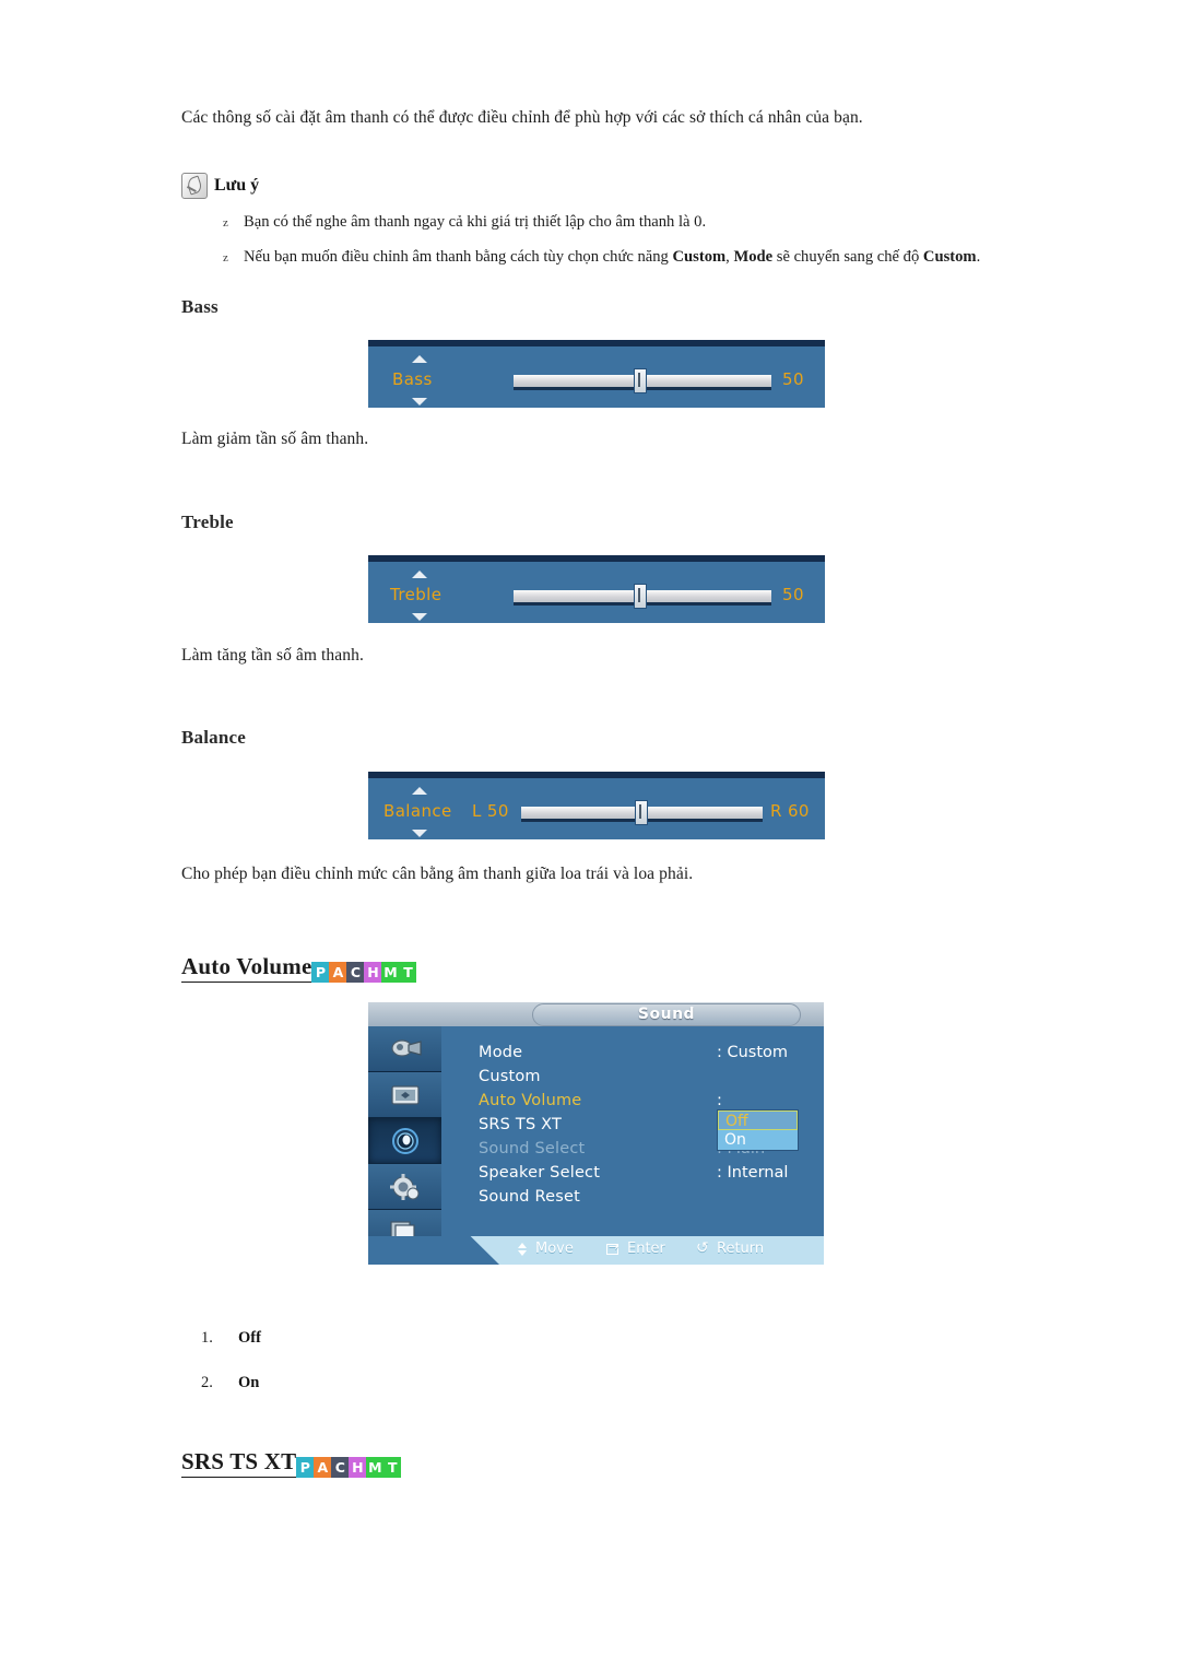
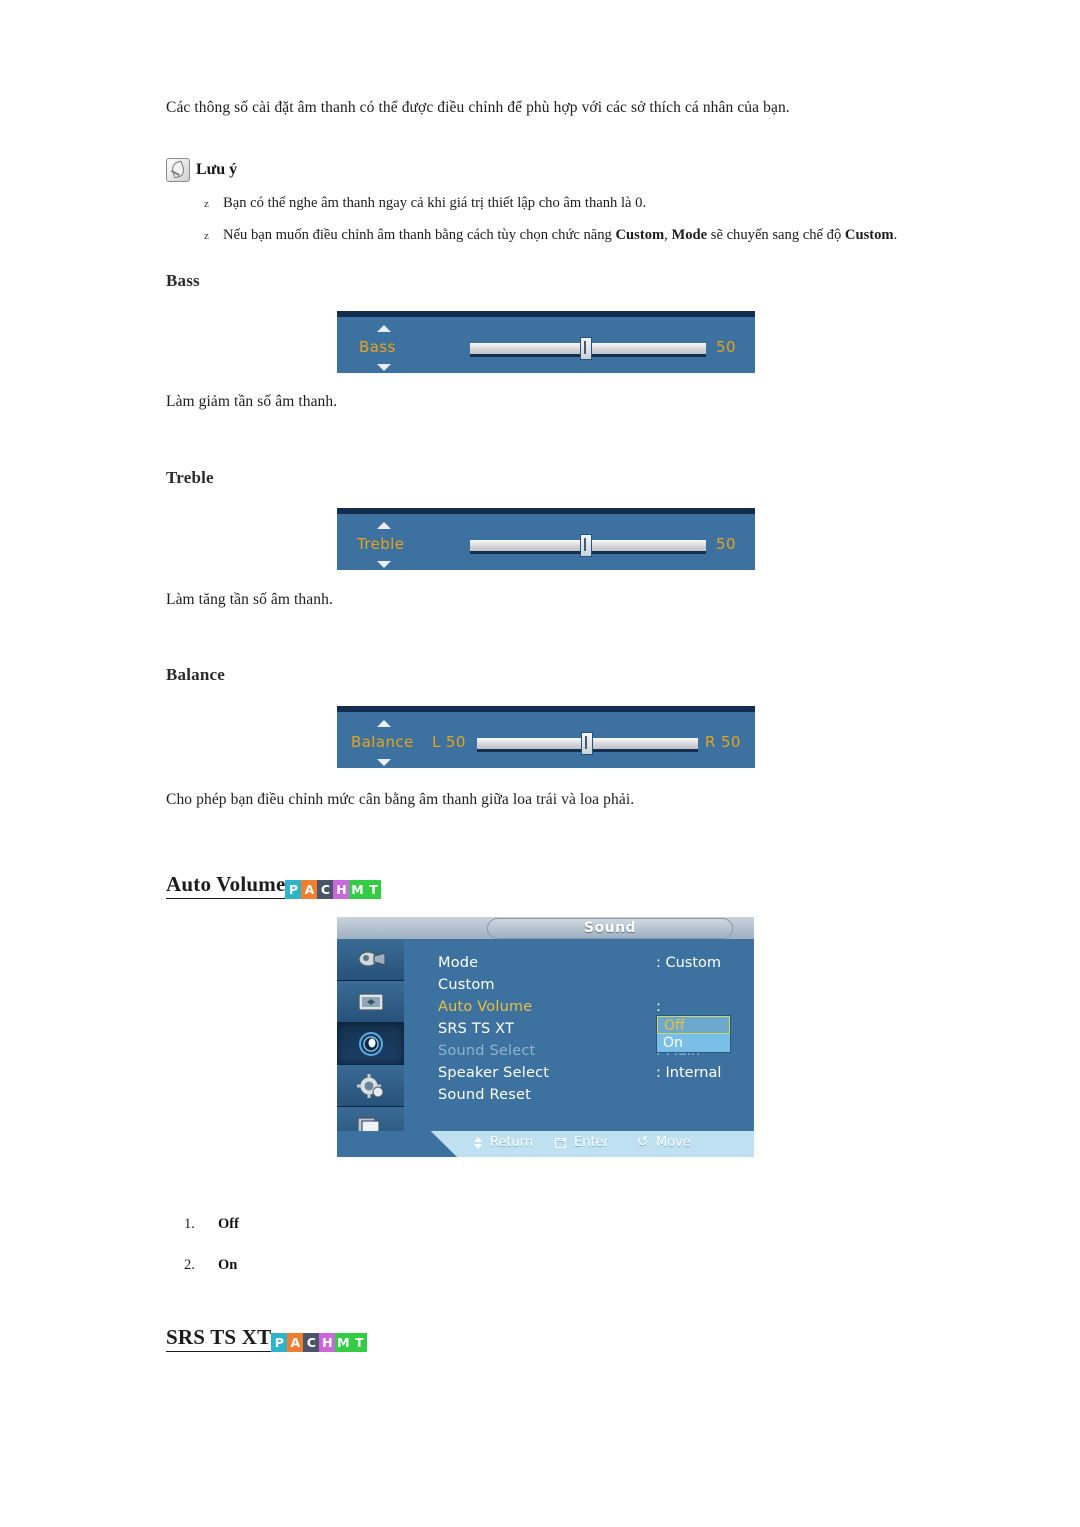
  Các thông số cài đặt âm thanh có thể được điều chỉnh để phù hợp với các sở thích cá nhân của bạn.
  Lưu ý
  z
  Bạn có thể nghe âm thanh ngay cả khi giá trị thiết lập cho âm thanh là 0.
  z
  Nếu bạn muốn điều chỉnh âm thanh bằng cách tùy chọn chức năng Custom, Mode sẽ chuyển sang chế độ Custom.
  Bass
  Bass
  50
  Làm giảm tần số âm thanh.
  Treble
  Treble
  50
  Làm tăng tần số âm thanh.
  Balance
  Balance
  L 50
- R 60
+ R 50
  Cho phép bạn điều chỉnh mức cân bằng âm thanh giữa loa trái và loa phải.
  Auto Volume
  P
  A
  C
  H
  M
  T
  Sound
  Mode
  : Custom
  Custom
  Auto Volume
  :
  SRS TS XT
  Sound Select
  Speaker Select
  : Internal
  Sound Reset
  Off
  On
- Move
+ Return
  Enter
- Return
+ Move
  1.
  Off
  2.
  On
  SRS TS XT
  P
  A
  C
  H
  M
  T
